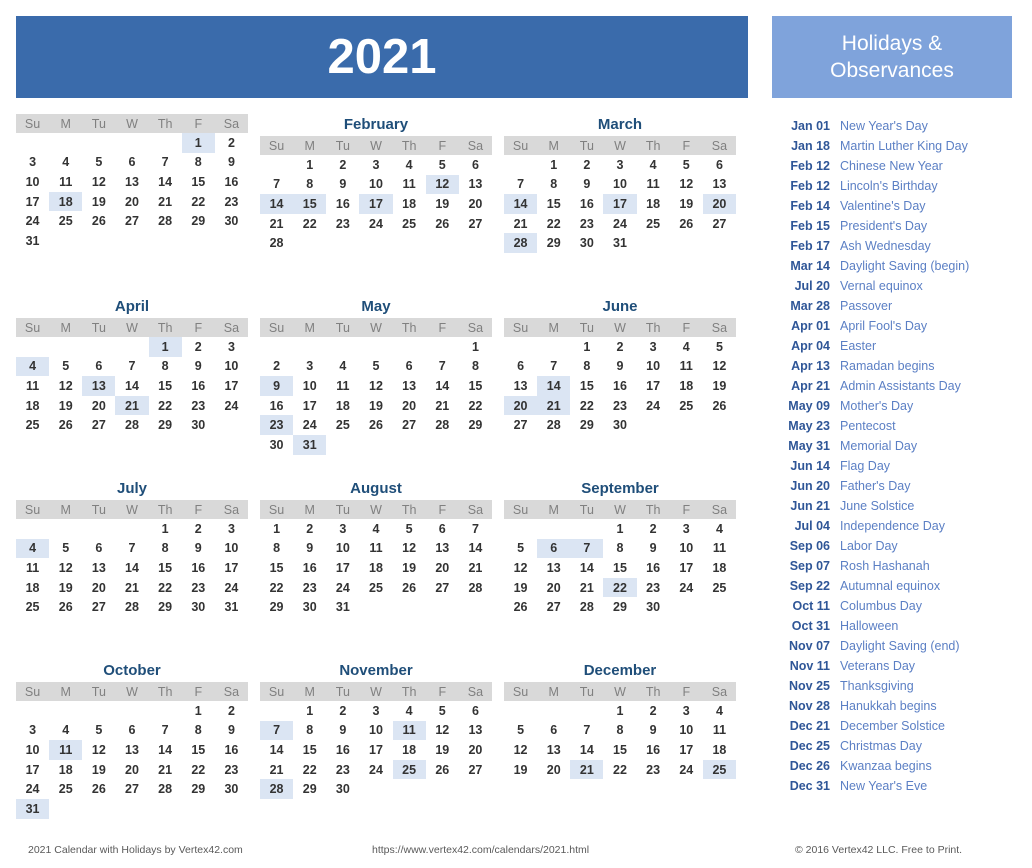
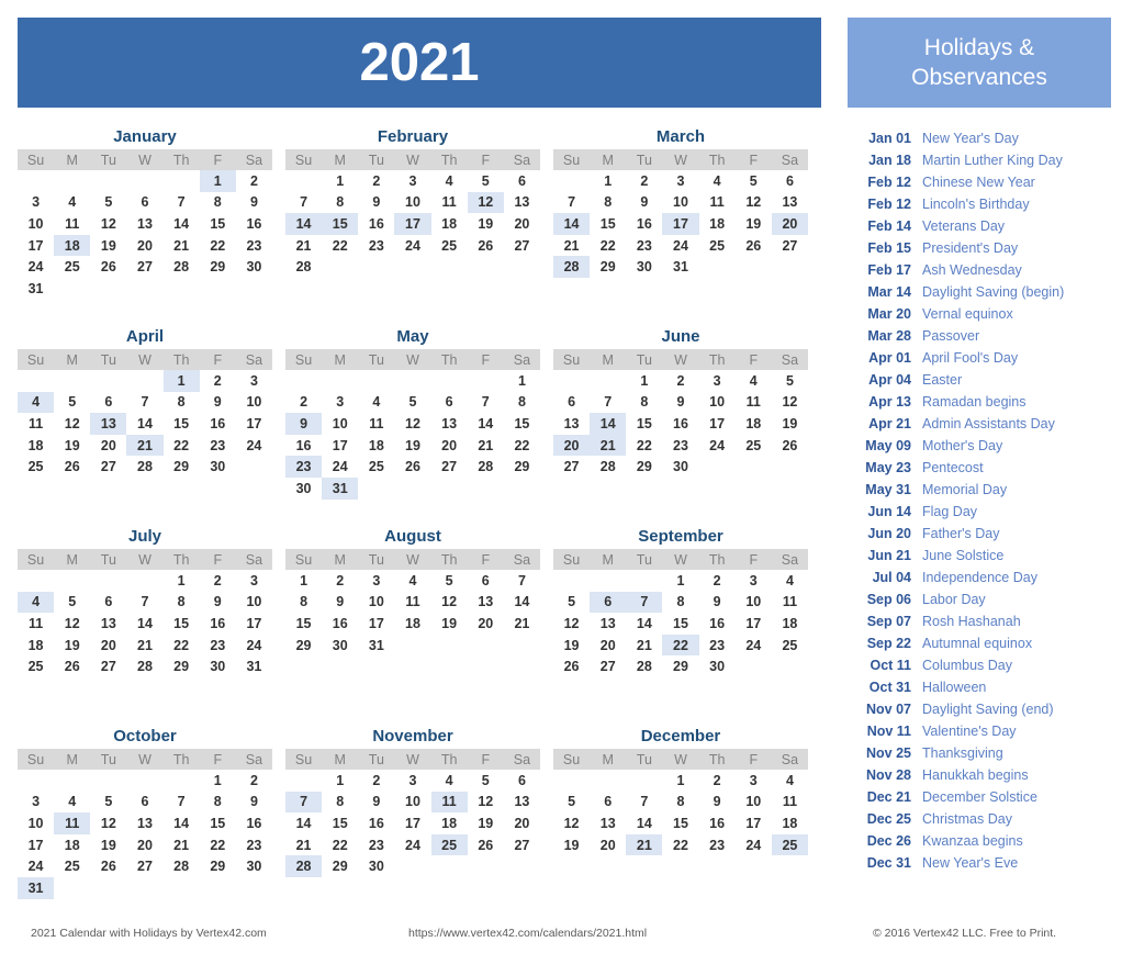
  2021
+ January
  Su	M	Tu	W	Th	F	Sa
  					1	2
  3	4	5	6	7	8	9
  10	11	12	13	14	15	16
  17	18	19	20	21	22	23
  24	25	26	27	28	29	30
  31
  February
  Su	M	Tu	W	Th	F	Sa
  	1	2	3	4	5	6
  7	8	9	10	11	12	13
  14	15	16	17	18	19	20
  21	22	23	24	25	26	27
  28
  March
  Su	M	Tu	W	Th	F	Sa
  	1	2	3	4	5	6
  7	8	9	10	11	12	13
  14	15	16	17	18	19	20
  21	22	23	24	25	26	27
  28	29	30	31
  April
  Su	M	Tu	W	Th	F	Sa
  				1	2	3
  4	5	6	7	8	9	10
  11	12	13	14	15	16	17
  18	19	20	21	22	23	24
  25	26	27	28	29	30
  May
  Su	M	Tu	W	Th	F	Sa
  						1
  2	3	4	5	6	7	8
  9	10	11	12	13	14	15
  16	17	18	19	20	21	22
  23	24	25	26	27	28	29
  30	31
  June
  Su	M	Tu	W	Th	F	Sa
  		1	2	3	4	5
  6	7	8	9	10	11	12
  13	14	15	16	17	18	19
  20	21	22	23	24	25	26
  27	28	29	30
  July
  Su	M	Tu	W	Th	F	Sa
  				1	2	3
  4	5	6	7	8	9	10
  11	12	13	14	15	16	17
  18	19	20	21	22	23	24
  25	26	27	28	29	30	31
  August
  Su	M	Tu	W	Th	F	Sa
  1	2	3	4	5	6	7
  8	9	10	11	12	13	14
  15	16	17	18	19	20	21
- 22	23	24	25	26	27	28
  29	30	31
  September
  Su	M	Tu	W	Th	F	Sa
  			1	2	3	4
  5	6	7	8	9	10	11
  12	13	14	15	16	17	18
  19	20	21	22	23	24	25
  26	27	28	29	30
  October
  Su	M	Tu	W	Th	F	Sa
  					1	2
  3	4	5	6	7	8	9
  10	11	12	13	14	15	16
  17	18	19	20	21	22	23
  24	25	26	27	28	29	30
  31
  November
  Su	M	Tu	W	Th	F	Sa
  	1	2	3	4	5	6
  7	8	9	10	11	12	13
  14	15	16	17	18	19	20
  21	22	23	24	25	26	27
  28	29	30
  December
  Su	M	Tu	W	Th	F	Sa
  			1	2	3	4
  5	6	7	8	9	10	11
  12	13	14	15	16	17	18
  19	20	21	22	23	24	25
  Holidays &
  Observances
  Jan 01
  New Year's Day
  Jan 18
  Martin Luther King Day
  Feb 12
  Chinese New Year
  Feb 12
  Lincoln's Birthday
  Feb 14
- Valentine's Day
+ Veterans Day
  Feb 15
  President's Day
  Feb 17
  Ash Wednesday
  Mar 14
  Daylight Saving (begin)
- Jul 20
+ Mar 20
  Vernal equinox
  Mar 28
  Passover
  Apr 01
  April Fool's Day
  Apr 04
  Easter
  Apr 13
  Ramadan begins
  Apr 21
  Admin Assistants Day
  May 09
  Mother's Day
  May 23
  Pentecost
  May 31
  Memorial Day
  Jun 14
  Flag Day
  Jun 20
  Father's Day
  Jun 21
  June Solstice
  Jul 04
  Independence Day
  Sep 06
  Labor Day
  Sep 07
  Rosh Hashanah
  Sep 22
  Autumnal equinox
  Oct 11
  Columbus Day
  Oct 31
  Halloween
  Nov 07
  Daylight Saving (end)
  Nov 11
- Veterans Day
+ Valentine's Day
  Nov 25
  Thanksgiving
  Nov 28
  Hanukkah begins
  Dec 21
  December Solstice
  Dec 25
  Christmas Day
  Dec 26
  Kwanzaa begins
  Dec 31
  New Year's Eve
  2021 Calendar with Holidays by Vertex42.com
  https://www.vertex42.com/calendars/2021.html
  © 2016 Vertex42 LLC. Free to Print.
